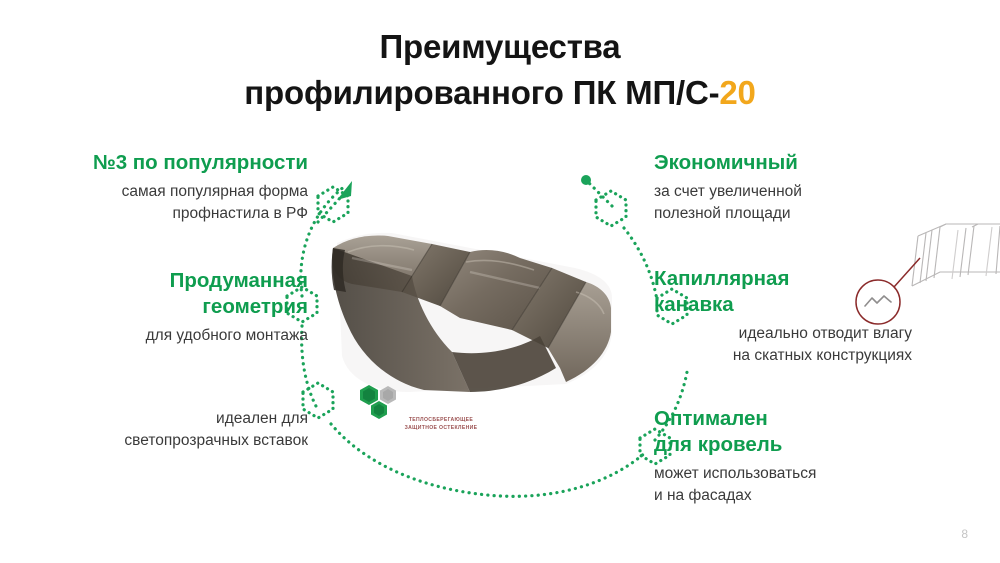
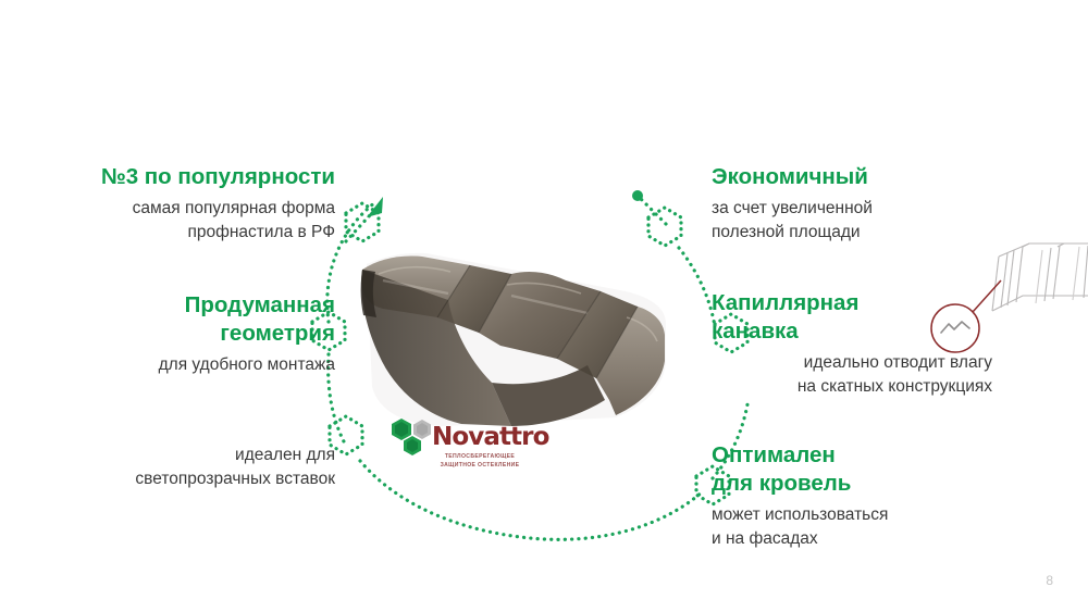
- Преимущества
- профилированного ПК МП/С-20
  №3 по популярности
  самая популярная форма
  профнастила в РФ
  Продуманная
  геометрия
  для удобного монтажа
  идеален для
  светопрозрачных вставок
  Экономичный
  за счет увеличенной
  полезной площади
  Капиллярная
  канавка
  идеально отводит влагу
  на скатных конструкциях
  Оптимален
  для кровель
  может использоваться
  и на фасадах
+ Novattro
  8
